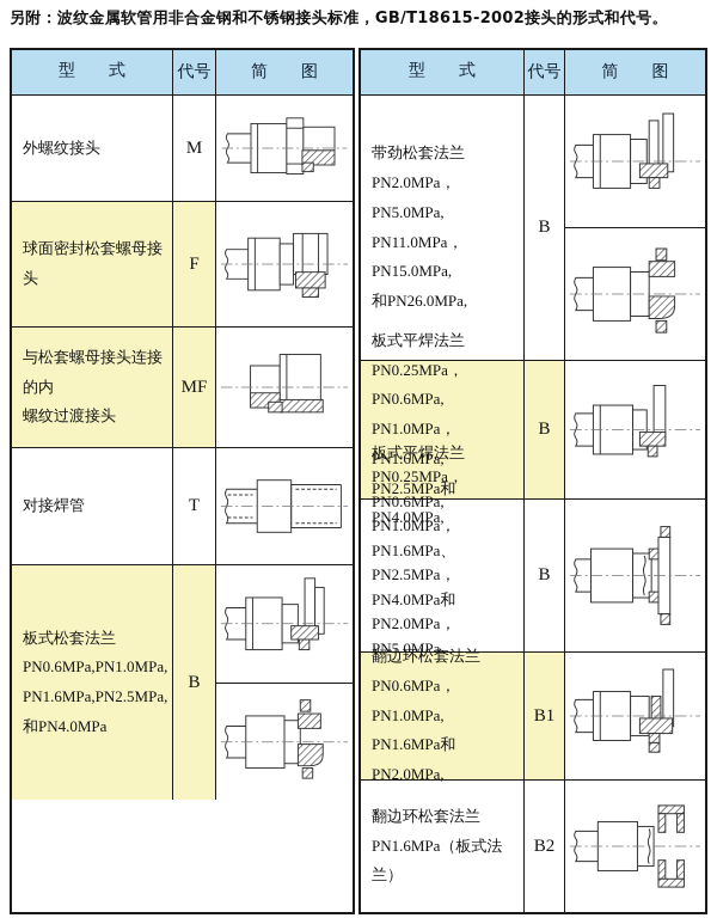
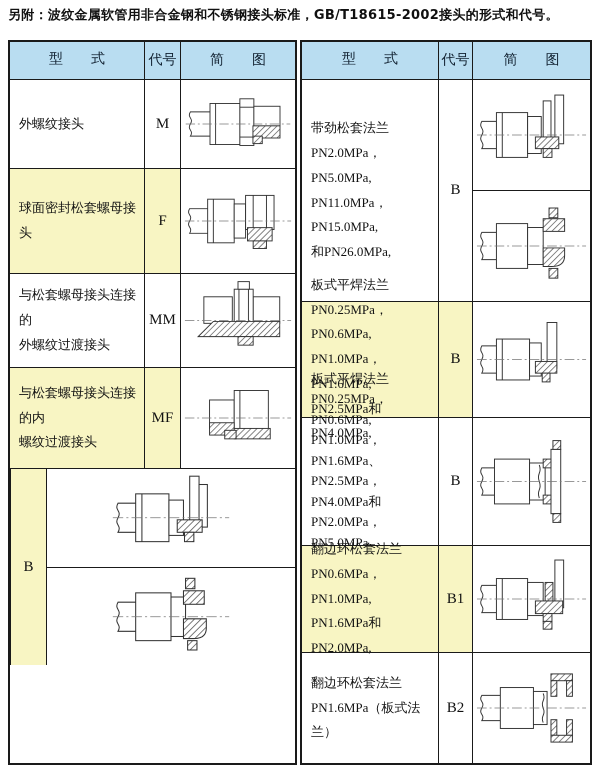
  另附：波纹金属软管用非合金钢和不锈钢接头标准，GB/T18615-2002接头的形式和代号。
  型 式
  代号
  简 图
  外螺纹接头
  M
  球面密封松套螺母接头
  F
+ 与松套螺母接头连接的
+ 外螺纹过渡接头
+ MM
  与松套螺母接头连接的内
  螺纹过渡接头
  MF
- 对接焊管
- T
- 板式松套法兰
- PN0.6MPa,PN1.0MPa,
- PN1.6MPa,PN2.5MPa,
- 和PN4.0MPa
  B
  型 式
  代号
  简 图
  带劲松套法兰
  PN2.0MPa， PN5.0MPa,
  PN11.0MPa， PN15.0MPa,
  和PN26.0MPa,
  B
  板式平焊法兰
  PN0.25MPa， PN0.6MPa,
  PN1.0MPa， PN1.6MPa,
  B
  板式平焊法兰
  PN0.25MPa， PN0.6MPa,
  PN1.0MPa， PN1.6MPa、
  PN2.5MPa， PN4.0MPa和
  PN2.0MPa， PN5.0MPa,
  B
  翻边环松套法兰
  PN0.6MPa， PN1.0MPa,
  PN1.6MPa和PN2.0MPa,
  B1
  翻边环松套法兰
  PN1.6MPa（板式法兰）
  B2
